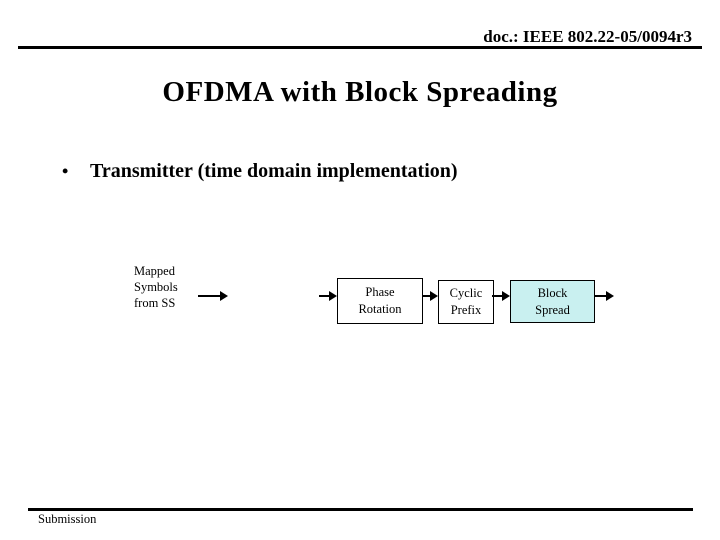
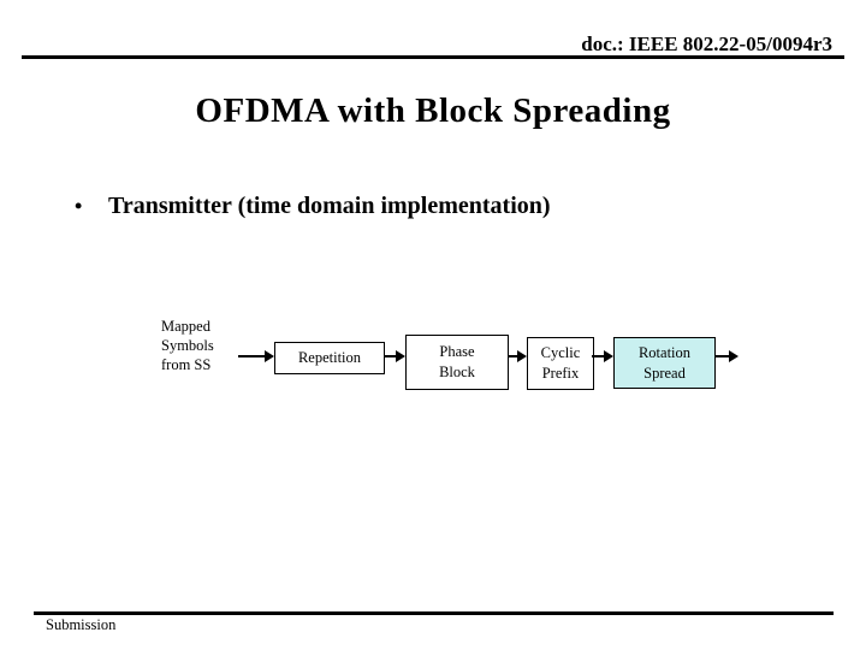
  doc.: IEEE 802.22-05/0094r3
  OFDMA with Block Spreading
  • Transmitter (time domain implementation)
  Mapped
  Symbols
  from SS
+ Repetition
  Phase
- Rotation
+ Block
  Cyclic
  Prefix
- Block
+ Rotation
  Spread
  Submission
